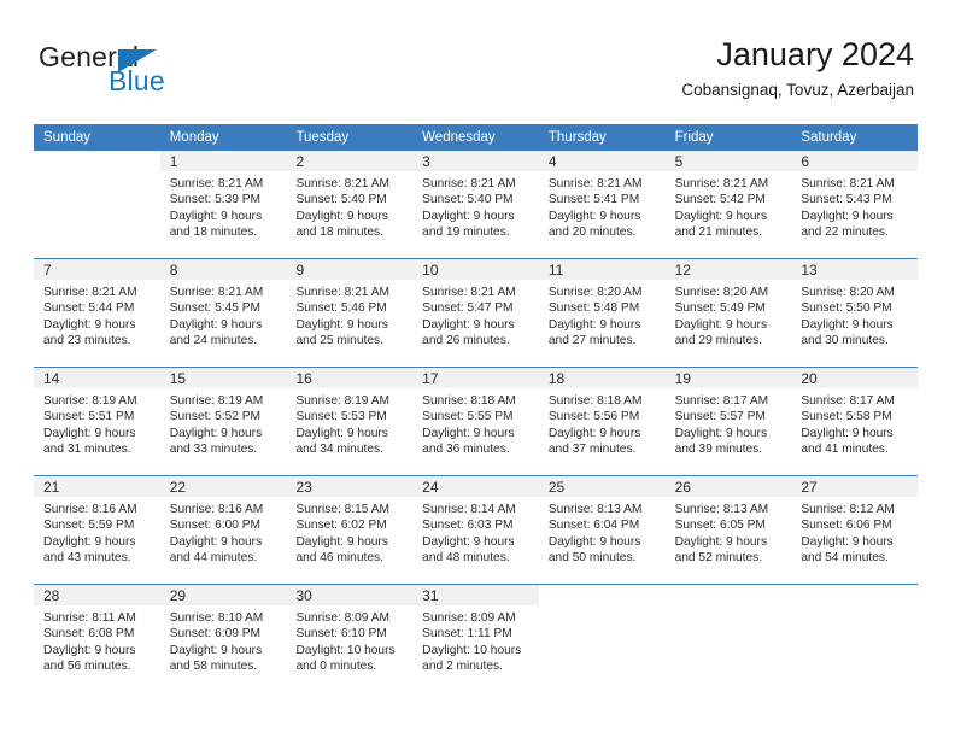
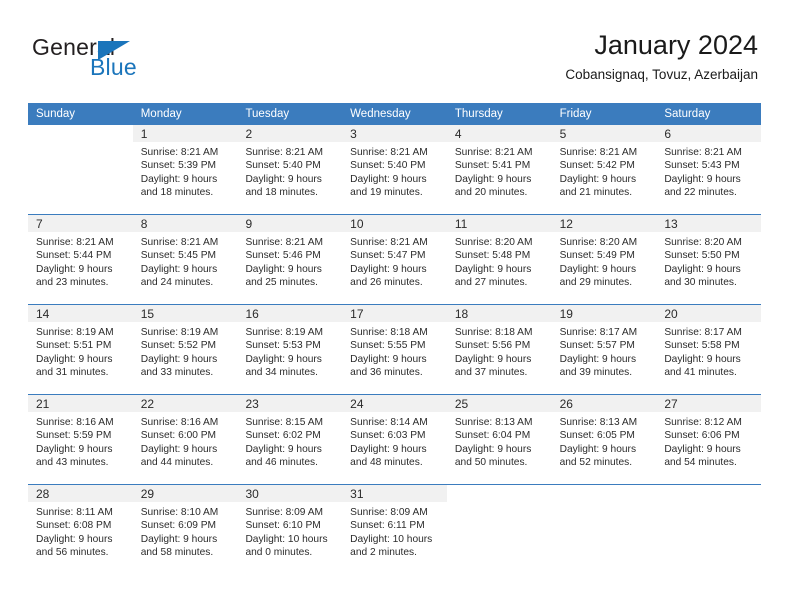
  General
  Blue
  January 2024
  Cobansignaq, Tovuz, Azerbaijan
  Sunday
  Monday
  Tuesday
  Wednesday
  Thursday
  Friday
  Saturday
  1
  Sunrise: 8:21 AM
  Sunset: 5:39 PM
  Daylight: 9 hours
  and 18 minutes.
  2
  Sunrise: 8:21 AM
  Sunset: 5:40 PM
  Daylight: 9 hours
  and 18 minutes.
  3
  Sunrise: 8:21 AM
  Sunset: 5:40 PM
  Daylight: 9 hours
  and 19 minutes.
  4
  Sunrise: 8:21 AM
  Sunset: 5:41 PM
  Daylight: 9 hours
  and 20 minutes.
  5
  Sunrise: 8:21 AM
  Sunset: 5:42 PM
  Daylight: 9 hours
  and 21 minutes.
  6
  Sunrise: 8:21 AM
  Sunset: 5:43 PM
  Daylight: 9 hours
  and 22 minutes.
  7
  Sunrise: 8:21 AM
  Sunset: 5:44 PM
  Daylight: 9 hours
  and 23 minutes.
  8
  Sunrise: 8:21 AM
  Sunset: 5:45 PM
  Daylight: 9 hours
  and 24 minutes.
  9
  Sunrise: 8:21 AM
  Sunset: 5:46 PM
  Daylight: 9 hours
  and 25 minutes.
  10
  Sunrise: 8:21 AM
  Sunset: 5:47 PM
  Daylight: 9 hours
  and 26 minutes.
  11
  Sunrise: 8:20 AM
  Sunset: 5:48 PM
  Daylight: 9 hours
  and 27 minutes.
  12
  Sunrise: 8:20 AM
  Sunset: 5:49 PM
  Daylight: 9 hours
  and 29 minutes.
  13
  Sunrise: 8:20 AM
  Sunset: 5:50 PM
  Daylight: 9 hours
  and 30 minutes.
  14
  Sunrise: 8:19 AM
  Sunset: 5:51 PM
  Daylight: 9 hours
  and 31 minutes.
  15
  Sunrise: 8:19 AM
  Sunset: 5:52 PM
  Daylight: 9 hours
  and 33 minutes.
  16
  Sunrise: 8:19 AM
  Sunset: 5:53 PM
  Daylight: 9 hours
  and 34 minutes.
  17
  Sunrise: 8:18 AM
  Sunset: 5:55 PM
  Daylight: 9 hours
  and 36 minutes.
  18
  Sunrise: 8:18 AM
  Sunset: 5:56 PM
  Daylight: 9 hours
  and 37 minutes.
  19
  Sunrise: 8:17 AM
  Sunset: 5:57 PM
  Daylight: 9 hours
  and 39 minutes.
  20
  Sunrise: 8:17 AM
  Sunset: 5:58 PM
  Daylight: 9 hours
  and 41 minutes.
  21
  Sunrise: 8:16 AM
  Sunset: 5:59 PM
  Daylight: 9 hours
  and 43 minutes.
  22
  Sunrise: 8:16 AM
  Sunset: 6:00 PM
  Daylight: 9 hours
  and 44 minutes.
  23
  Sunrise: 8:15 AM
  Sunset: 6:02 PM
  Daylight: 9 hours
  and 46 minutes.
  24
  Sunrise: 8:14 AM
  Sunset: 6:03 PM
  Daylight: 9 hours
  and 48 minutes.
  25
  Sunrise: 8:13 AM
  Sunset: 6:04 PM
  Daylight: 9 hours
  and 50 minutes.
  26
  Sunrise: 8:13 AM
  Sunset: 6:05 PM
  Daylight: 9 hours
  and 52 minutes.
  27
  Sunrise: 8:12 AM
  Sunset: 6:06 PM
  Daylight: 9 hours
  and 54 minutes.
  28
  Sunrise: 8:11 AM
  Sunset: 6:08 PM
  Daylight: 9 hours
  and 56 minutes.
  29
  Sunrise: 8:10 AM
  Sunset: 6:09 PM
  Daylight: 9 hours
  and 58 minutes.
  30
  Sunrise: 8:09 AM
  Sunset: 6:10 PM
  Daylight: 10 hours
  and 0 minutes.
  31
  Sunrise: 8:09 AM
- Sunset: 1:11 PM
+ Sunset: 6:11 PM
  Daylight: 10 hours
  and 2 minutes.
